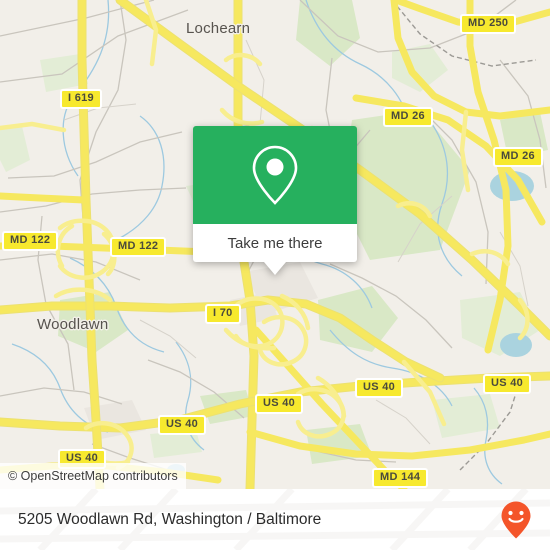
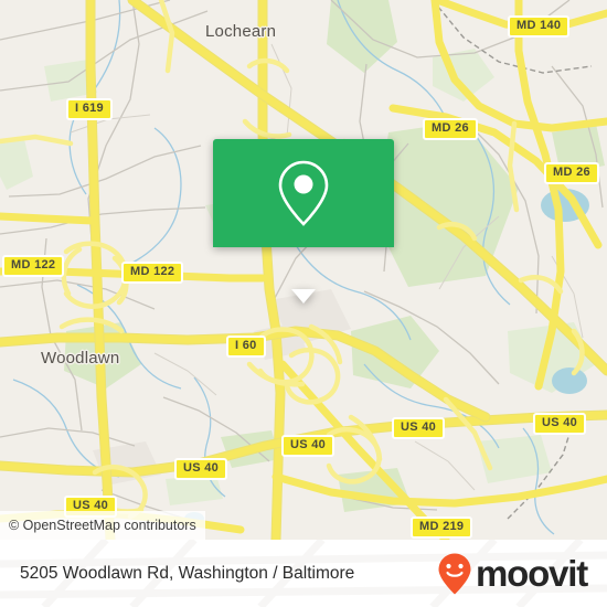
  Lochearn
  Woodlawn
- MD 250
+ MD 140
  I 619
  MD 26
  MD 26
  MD 122
  MD 122
- I 70
+ I 60
  US 40
  US 40
  US 40
  US 40
  US 40
- MD 144
+ MD 219
- Take me there
  © OpenStreetMap contributors
  5205 Woodlawn Rd, Washington / Baltimore
+ moovit
